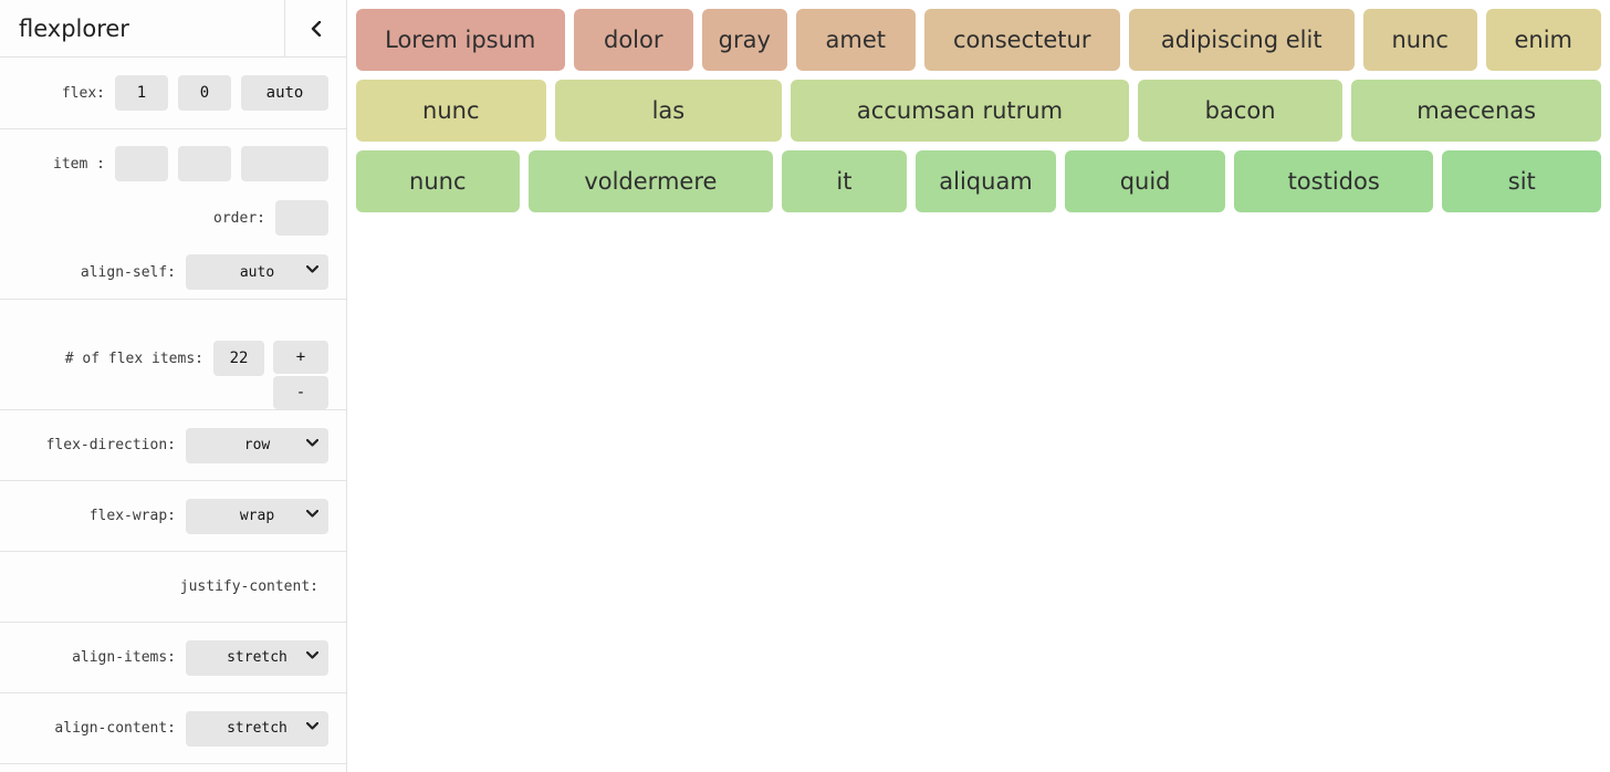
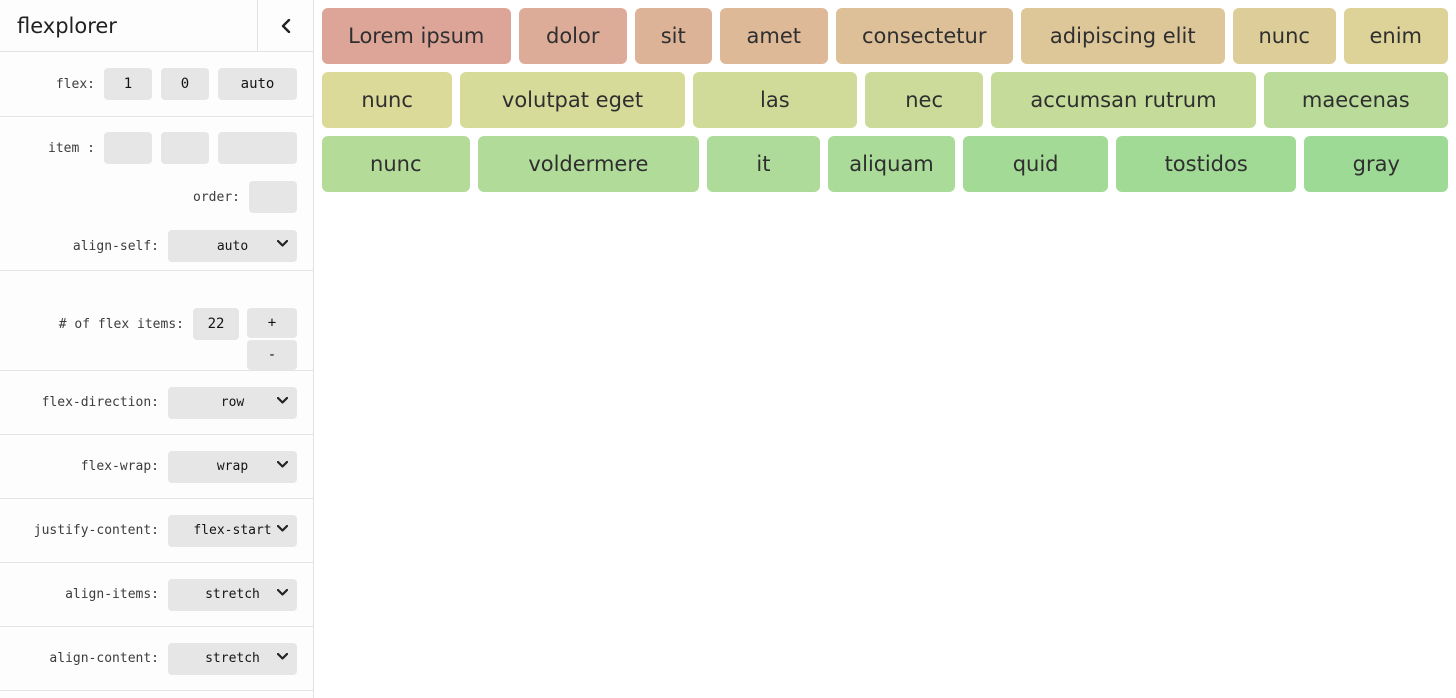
  flexplorer
  flex:
  1
  0
  auto
  item :
  order:
  align-self:
  auto
  # of flex items:
  22
  +
  -
  flex-direction:
  row
  flex-wrap:
  wrap
  justify-content:
+ flex-start
  align-items:
  stretch
  align-content:
  stretch
  Lorem ipsum
  dolor
- gray
+ sit
  amet
  consectetur
  adipiscing elit
  nunc
  enim
  nunc
+ volutpat eget
  las
+ nec
  accumsan rutrum
- bacon
  maecenas
  nunc
  voldermere
  it
  aliquam
  quid
  tostidos
- sit
+ gray
